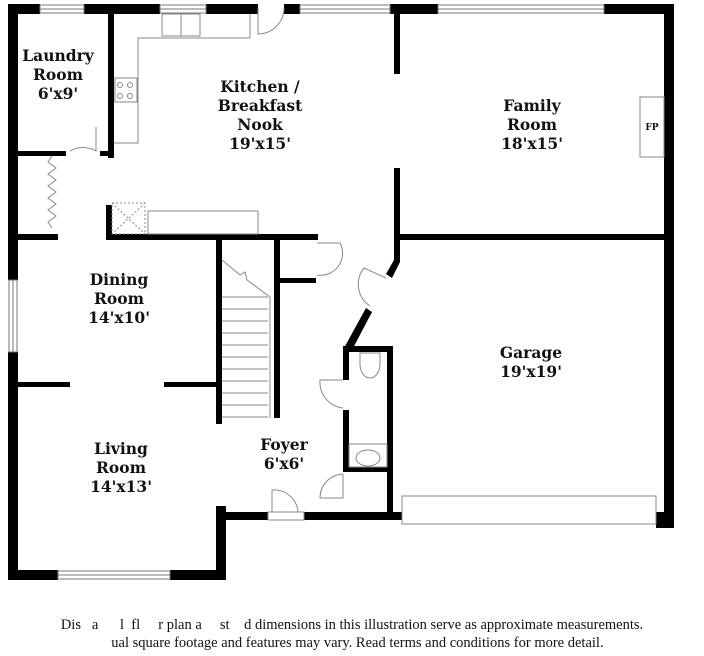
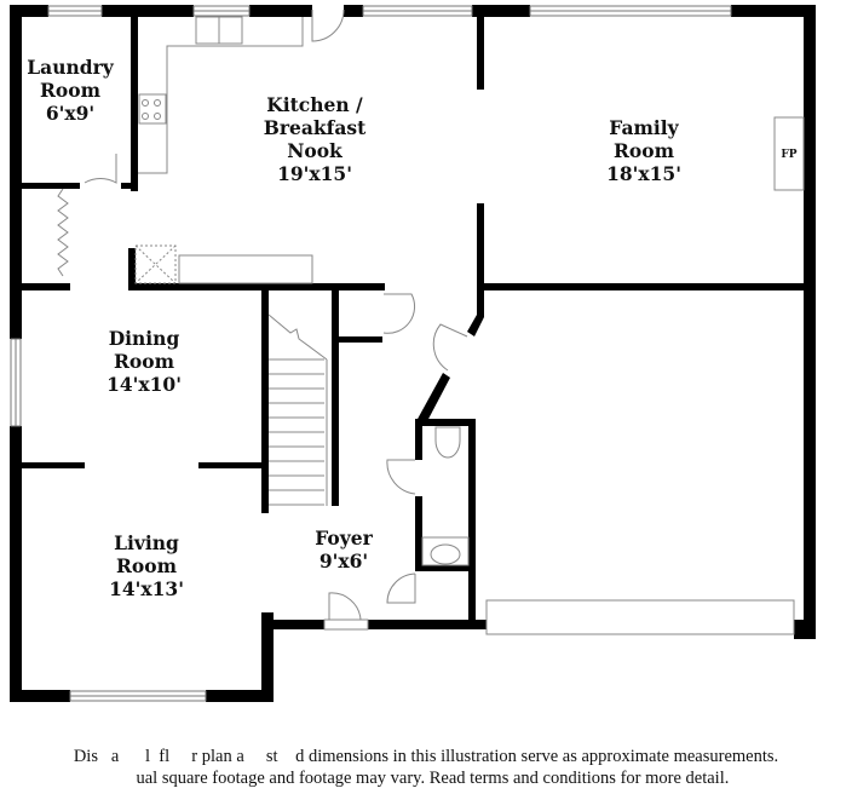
  FP
  Laundry
  Room
  6'x9'
  Kitchen /
  Breakfast
  Nook
  19'x15'
  Family
  Room
  18'x15'
  Dining
  Room
  14'x10'
- Garage
- 19'x19'
  Living
  Room
  14'x13'
  Foyer
- 6'x6'
+ 9'x6'
  Dis a l fl r plan a st d dimensions in this illustration serve as approximate measurements.
- ual square footage and features may vary. Read terms and conditions for more detail.
+ ual square footage and footage may vary. Read terms and conditions for more detail.
